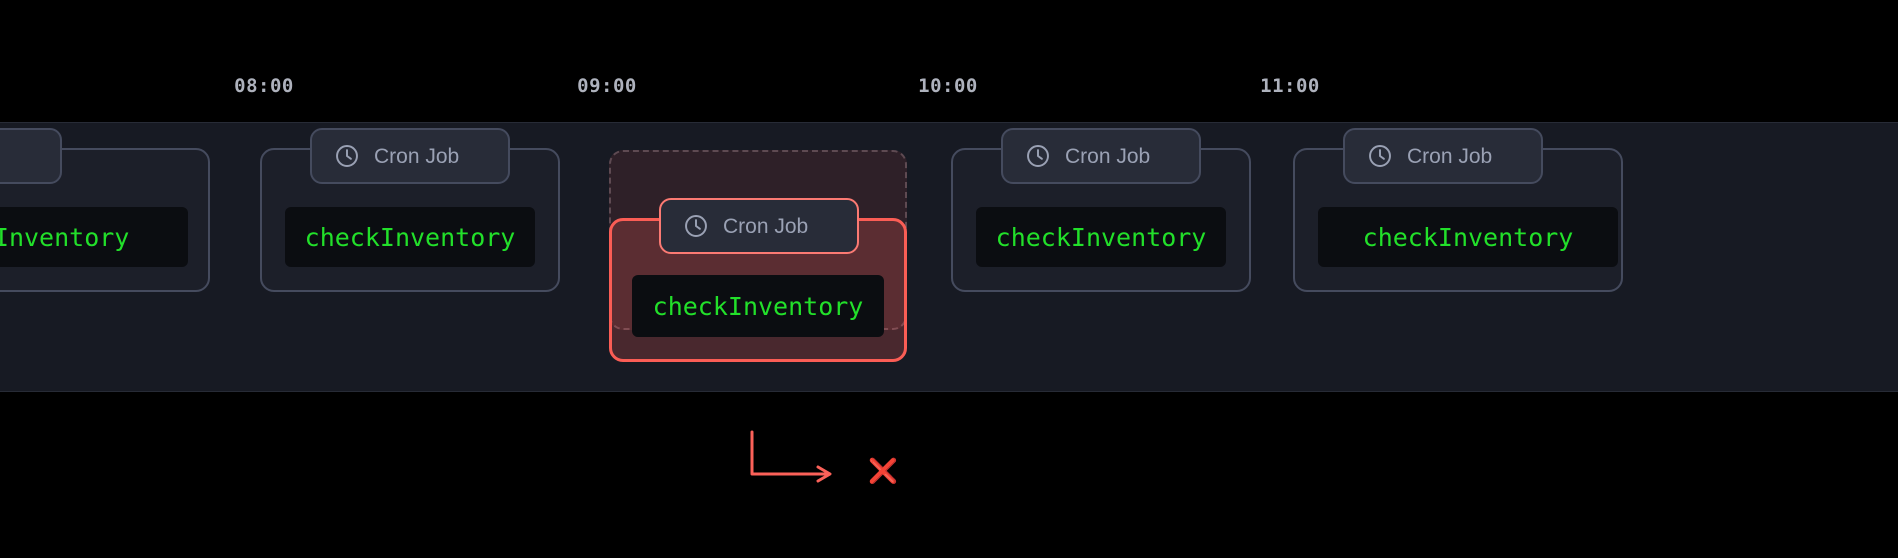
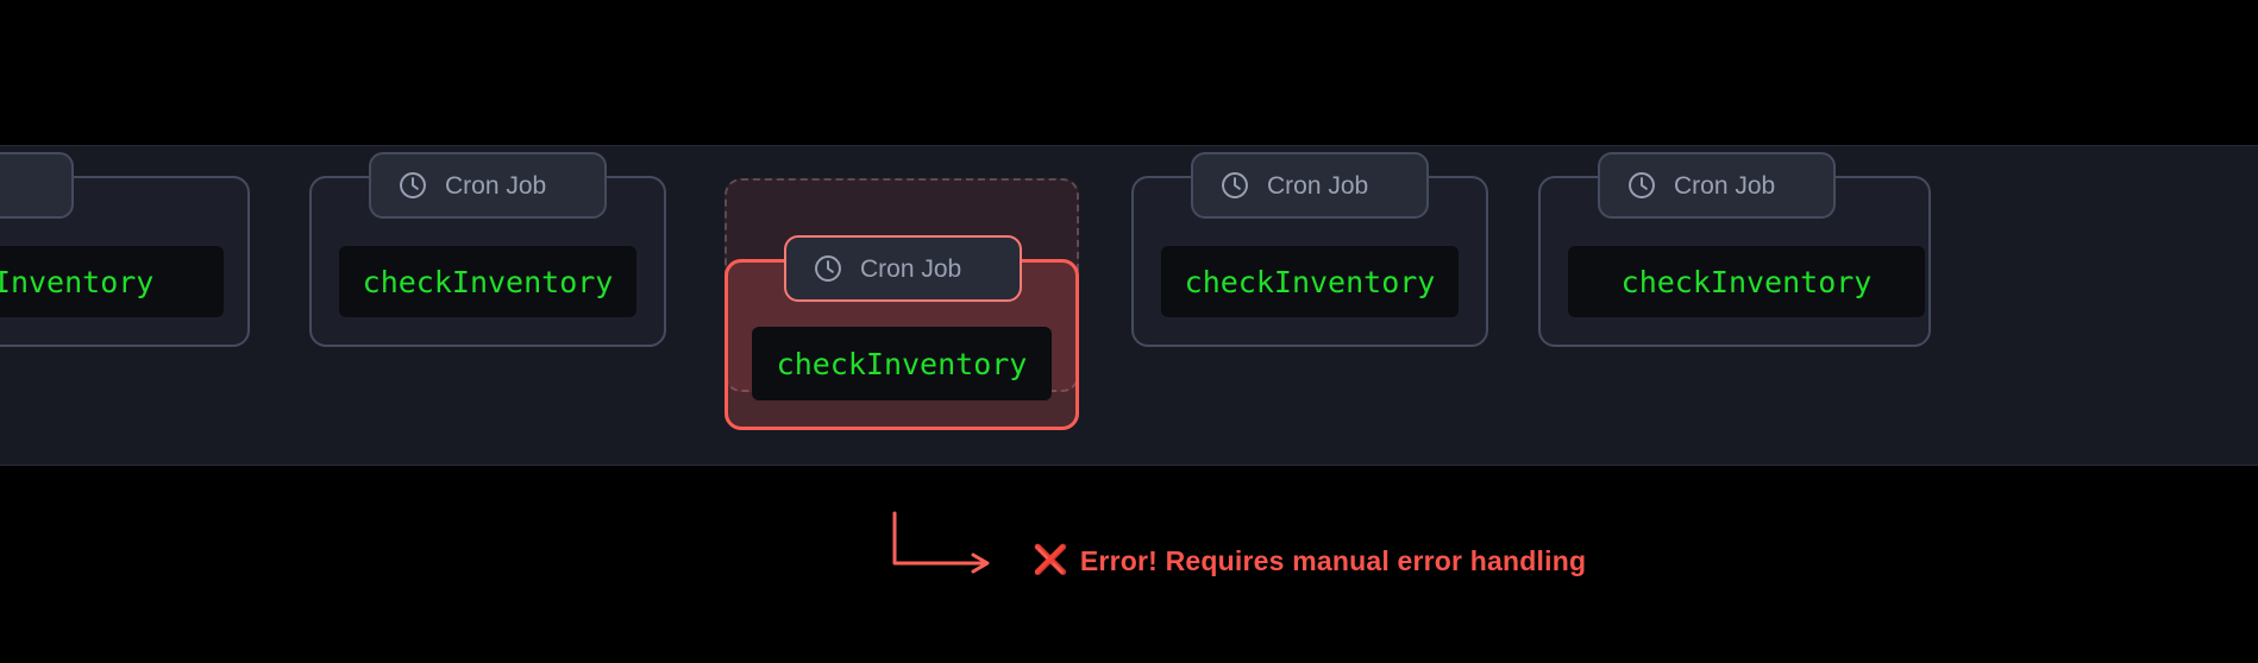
- 08:00
- 09:00
- 10:00
- 11:00
  Cron Job
  checkInventory
  Cron Job
  checkInventory
  Cron Job
  checkInventory
  Cron Job
  checkInventory
  ❌
+ Error! Requires manual error handling
